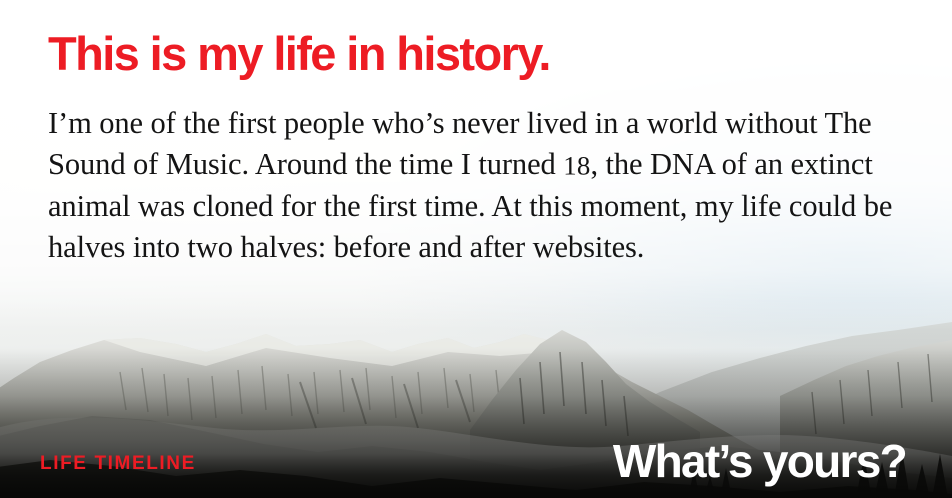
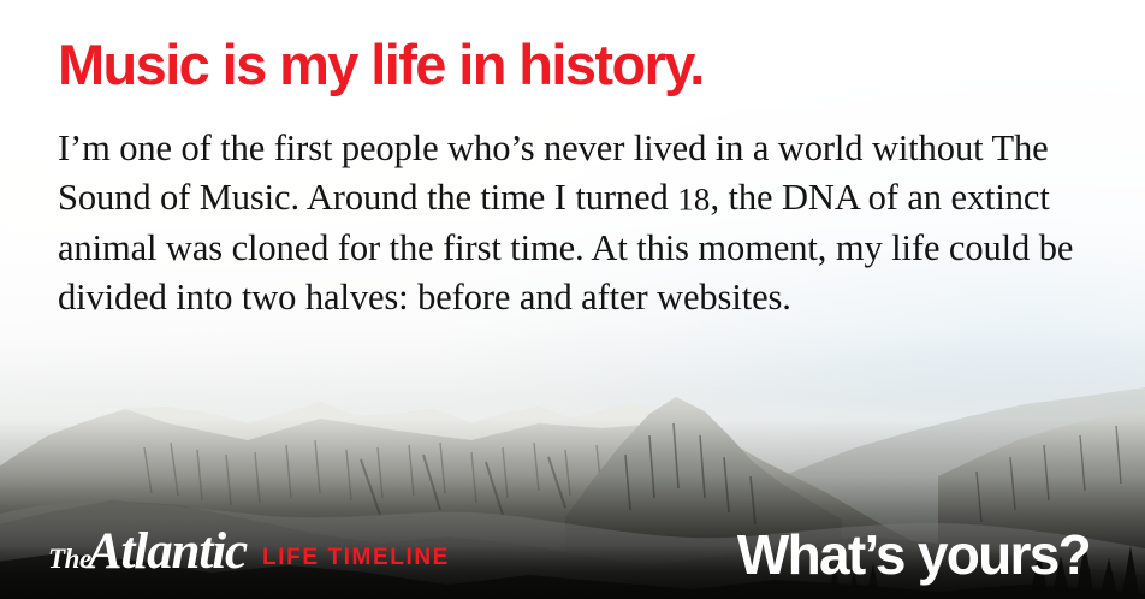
- This is my life in history.
+ Music is my life in history.
- I’m one of the first people who’s never lived in a world without The Sound of Music. Around the time I turned 18, the DNA of an extinct animal was cloned for the first time. At this moment, my life could be halves into two halves: before and after websites.
+ I’m one of the first people who’s never lived in a world without The Sound of Music. Around the time I turned 18, the DNA of an extinct animal was cloned for the first time. At this moment, my life could be divided into two halves: before and after websites.
+ TheAtlantic
  LIFE TIMELINE
  What’s yours?
